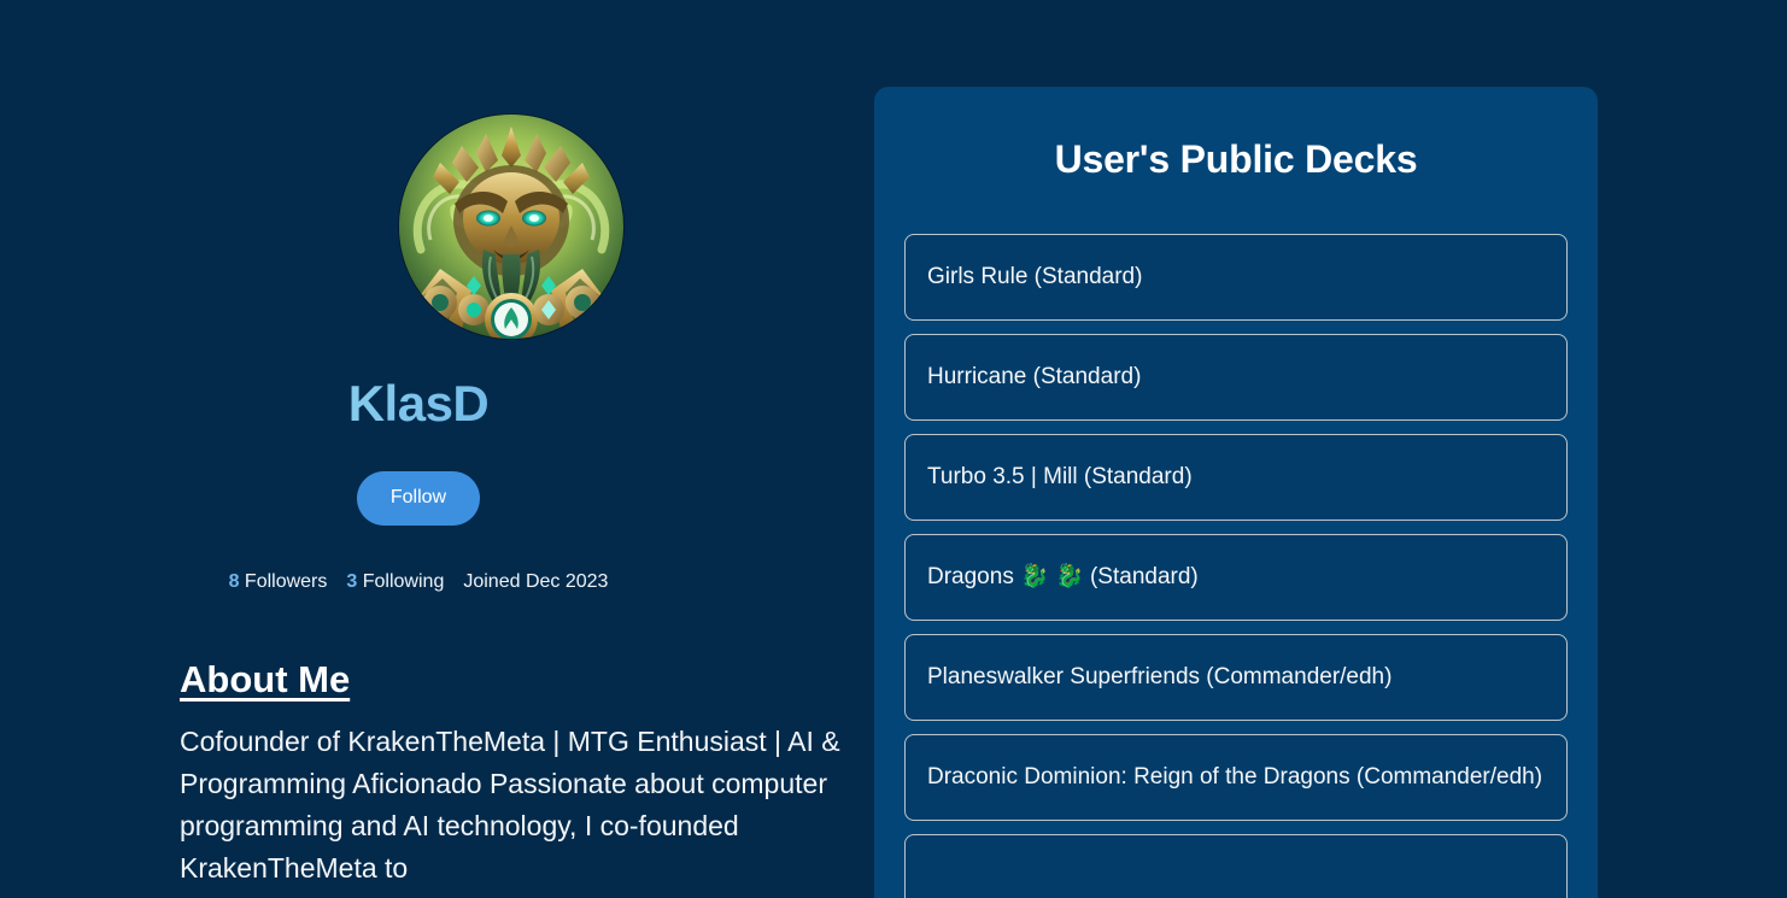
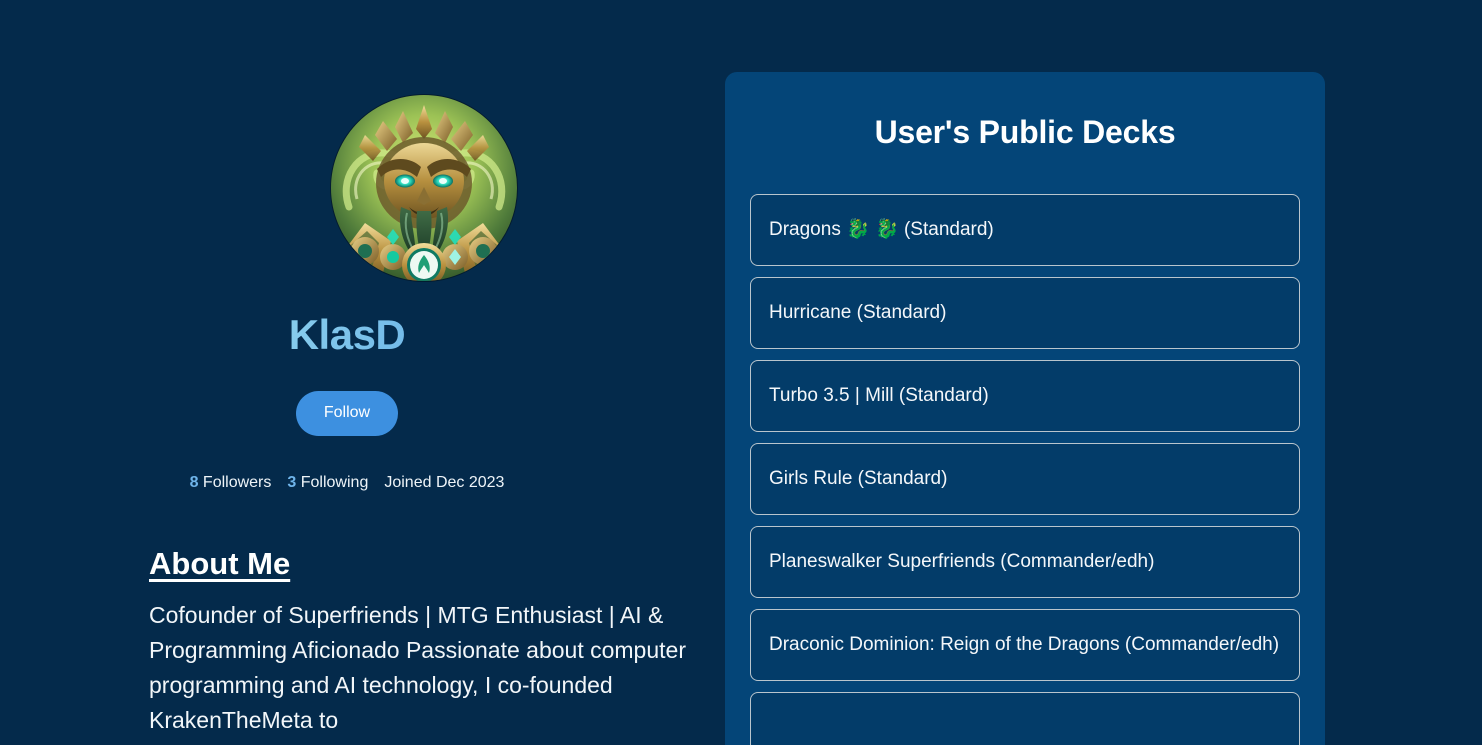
  KlasD
  Follow
  8 Followers 3 Following Joined Dec 2023
  About Me
- Cofounder of KrakenTheMeta | MTG Enthusiast | AI & Programming Aficionado Passionate about computer programming and AI technology, I co-founded KrakenTheMeta to
+ Cofounder of Superfriends | MTG Enthusiast | AI & Programming Aficionado Passionate about computer programming and AI technology, I co-founded KrakenTheMeta to
  User's Public Decks
- Girls Rule (Standard)
+ Dragons 🐉 🐉 (Standard)
  Hurricane (Standard)
  Turbo 3.5 | Mill (Standard)
- Dragons 🐉 🐉 (Standard)
+ Girls Rule (Standard)
  Planeswalker Superfriends (Commander/edh)
  Draconic Dominion: Reign of the Dragons (Commander/edh)
